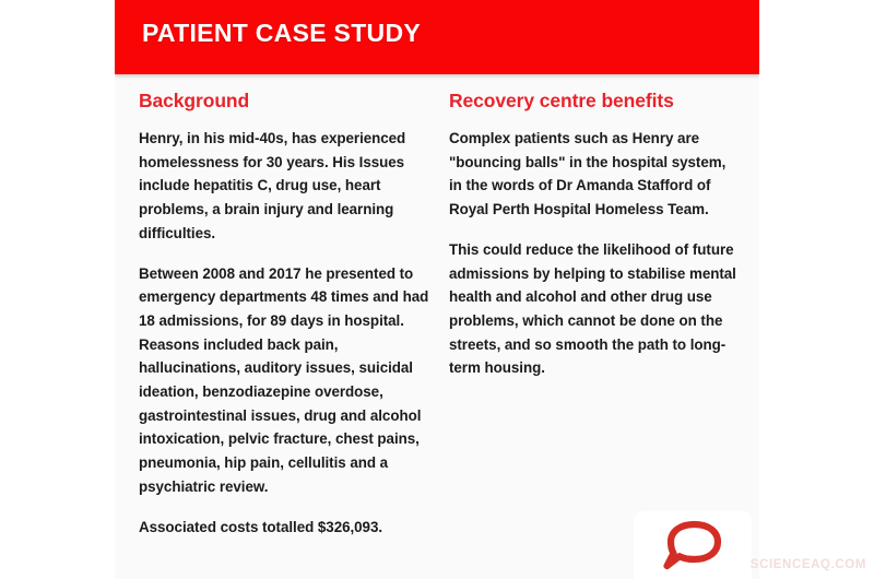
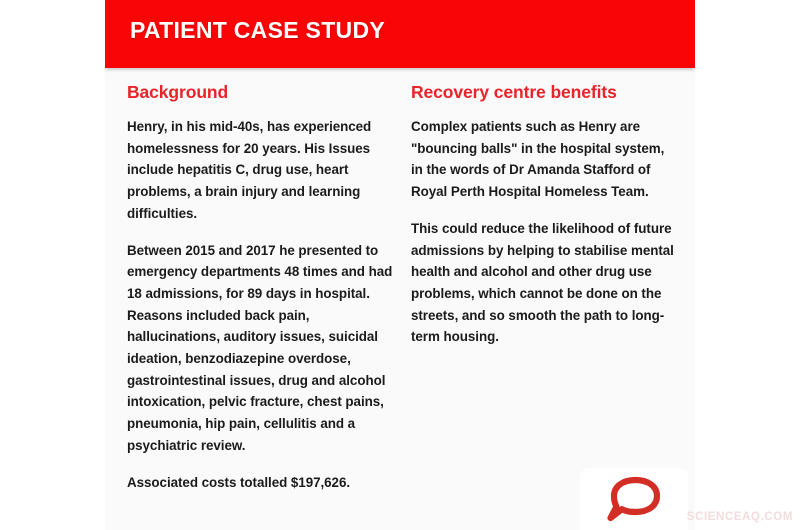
  PATIENT CASE STUDY
  Background
- Henry, in his mid-40s, has experienced homelessness for 30 years. His Issues include hepatitis C, drug use, heart problems, a brain injury and learning difficulties.
+ Henry, in his mid-40s, has experienced homelessness for 20 years. His Issues include hepatitis C, drug use, heart problems, a brain injury and learning difficulties.
- Between 2008 and 2017 he presented to emergency departments 48 times and had 18 admissions, for 89 days in hospital. Reasons included back pain, hallucinations, auditory issues, suicidal ideation, benzodiazepine overdose, gastrointestinal issues, drug and alcohol intoxication, pelvic fracture, chest pains, pneumonia, hip pain, cellulitis and a psychiatric review.
+ Between 2015 and 2017 he presented to emergency departments 48 times and had 18 admissions, for 89 days in hospital. Reasons included back pain, hallucinations, auditory issues, suicidal ideation, benzodiazepine overdose, gastrointestinal issues, drug and alcohol intoxication, pelvic fracture, chest pains, pneumonia, hip pain, cellulitis and a psychiatric review.
- Associated costs totalled $326,093.
+ Associated costs totalled $197,626.
  Recovery centre benefits
  Complex patients such as Henry are "bouncing balls" in the hospital system, in the words of Dr Amanda Stafford of Royal Perth Hospital Homeless Team.
  This could reduce the likelihood of future admissions by helping to stabilise mental health and alcohol and other drug use problems, which cannot be done on the streets, and so smooth the path to long-term housing.
  SCIENCEAQ.COM
